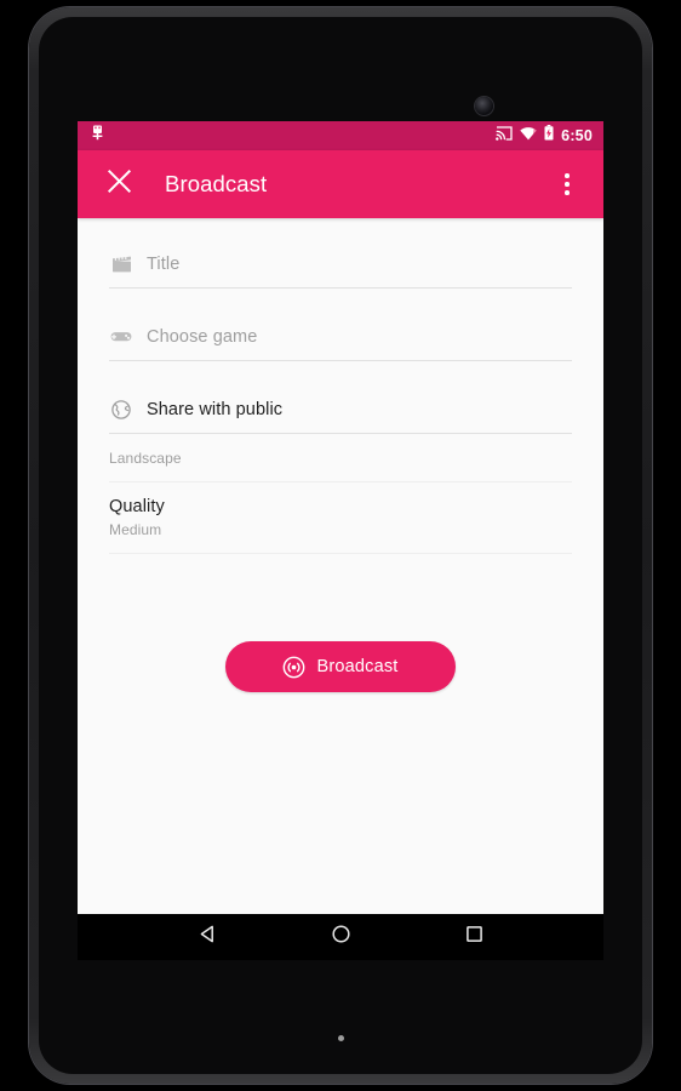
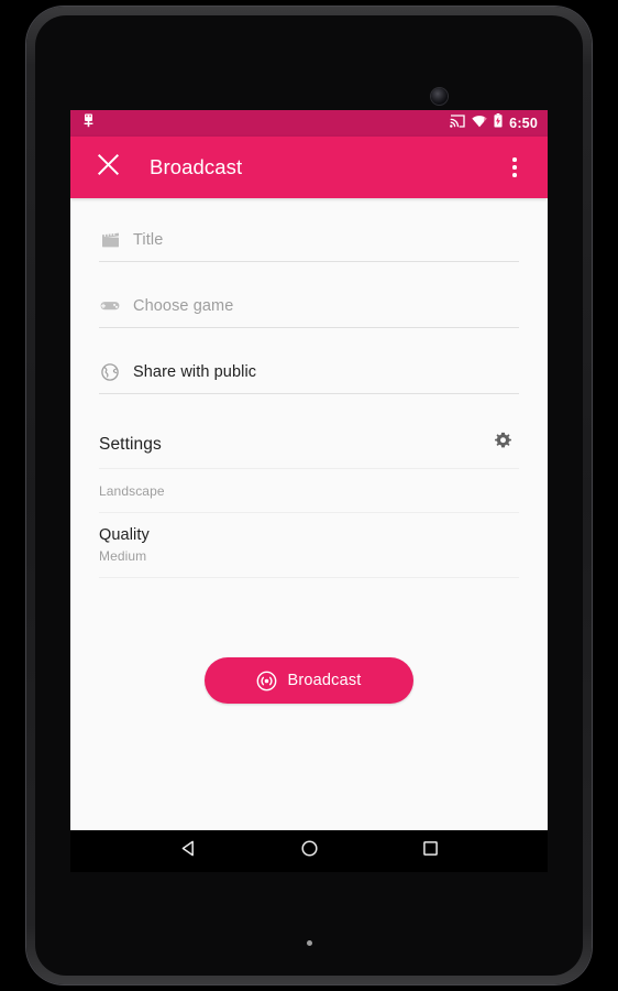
  6:50
  Broadcast
  Title
  Choose game
  Share with public
+ Settings
  Landscape
  Quality
  Medium
  Broadcast
